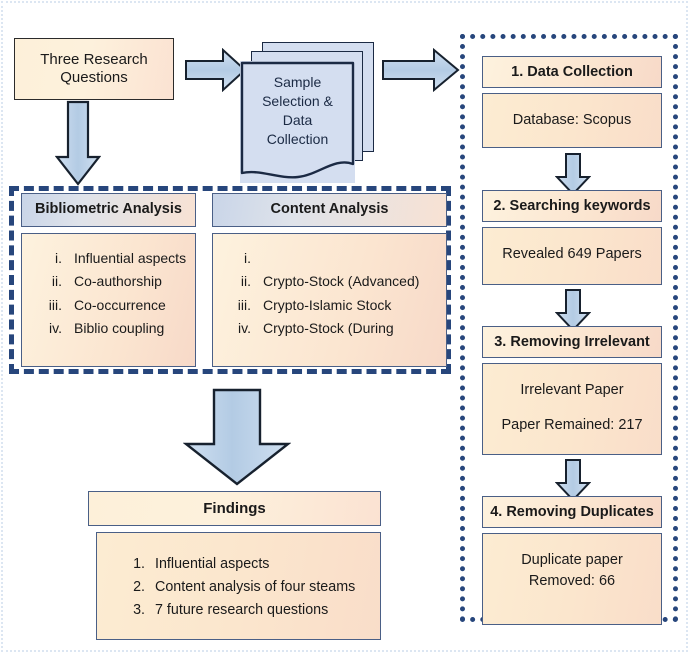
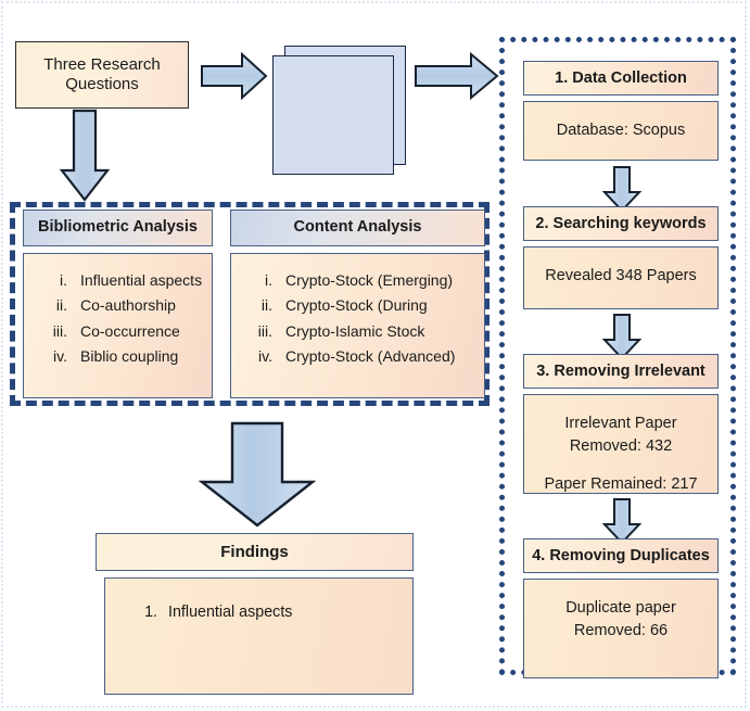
  Three Research
  Questions
- Sample
- Selection &
- Data
- Collection
  Bibliometric Analysis
  i.
  Influential aspects
  ii.
  Co-authorship
  iii.
  Co-occurrence
  iv.
  Biblio coupling
  Content Analysis
  i.
+ Crypto-Stock (Emerging)
  ii.
- Crypto-Stock (Advanced)
+ Crypto-Stock (During
  iii.
  Crypto-Islamic Stock
  iv.
- Crypto-Stock (During
+ Crypto-Stock (Advanced)
  Findings
  1.
  Influential aspects
- 2.
- Content analysis of four steams
- 3.
- 7 future research questions
  1. Data Collection
  Database: Scopus
  2. Searching keywords
- Revealed 649 Papers
+ Revealed 348 Papers
  3. Removing Irrelevant
  Irrelevant Paper
+ Removed: 432
  Paper Remained: 217
  4. Removing Duplicates
  Duplicate paper
  Removed: 66
